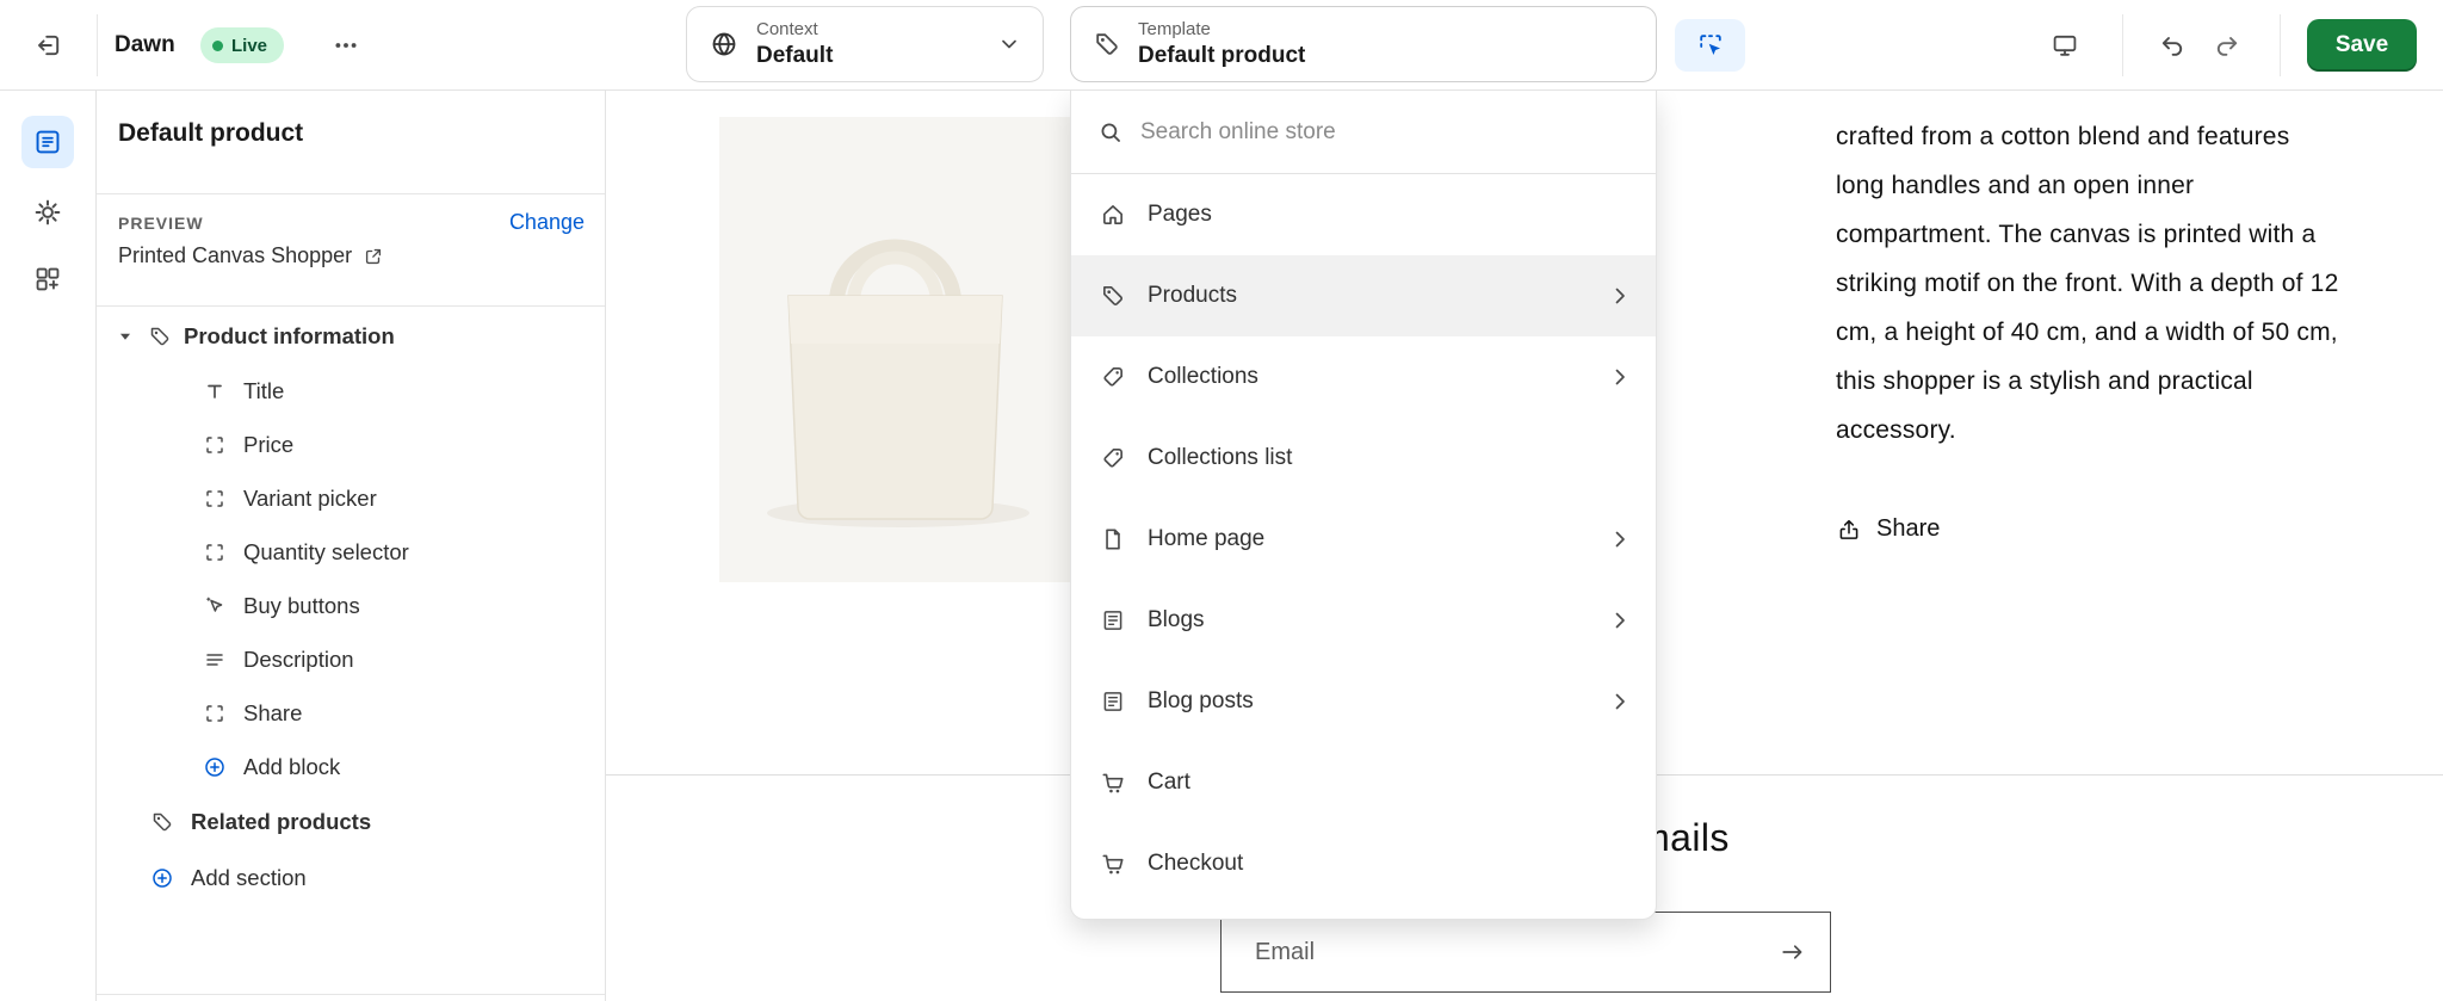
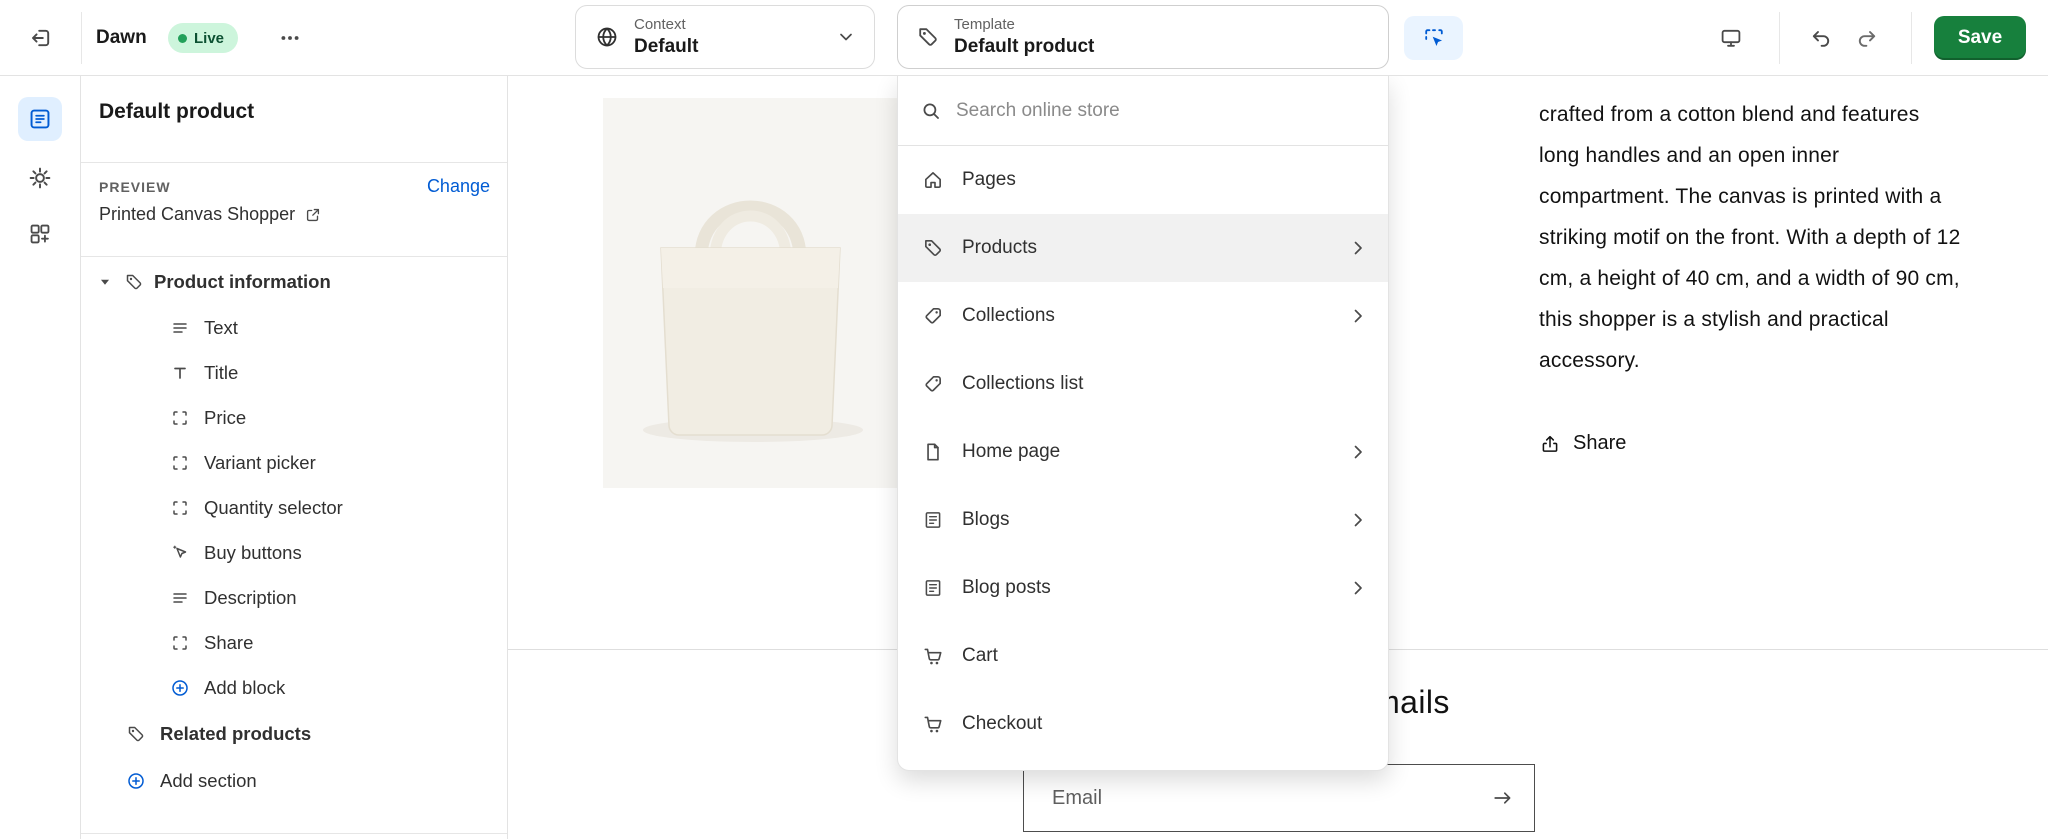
- crafted from a cotton blend and features long handles and an open inner compartment. The canvas is printed with a striking motif on the front. With a depth of 12 cm, a height of 40 cm, and a width of 50 cm, this shopper is a stylish and practical accessory.
+ crafted from a cotton blend and features long handles and an open inner compartment. The canvas is printed with a striking motif on the front. With a depth of 12 cm, a height of 40 cm, and a width of 90 cm, this shopper is a stylish and practical accessory.
  Share
  Email
  Search online store
  Pages
  Products
  Collections
  Collections list
  Home page
  Blogs
  Blog posts
  Cart
  Checkout
  Default product
  PREVIEW
  Change
  Printed Canvas Shopper
  Product information
+ Text
  Title
  Price
  Variant picker
  Quantity selector
  Buy buttons
  Description
  Share
  Add block
  Related products
  Add section
  Dawn
  Live
  Context
  Default
  Template
  Default product
  Save
